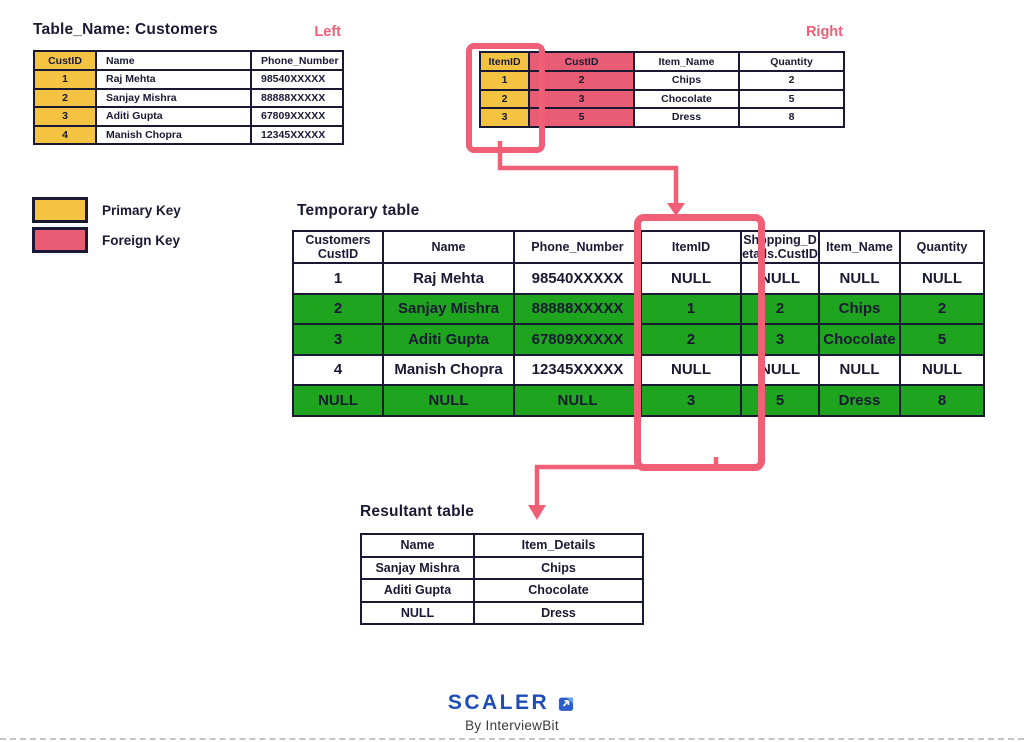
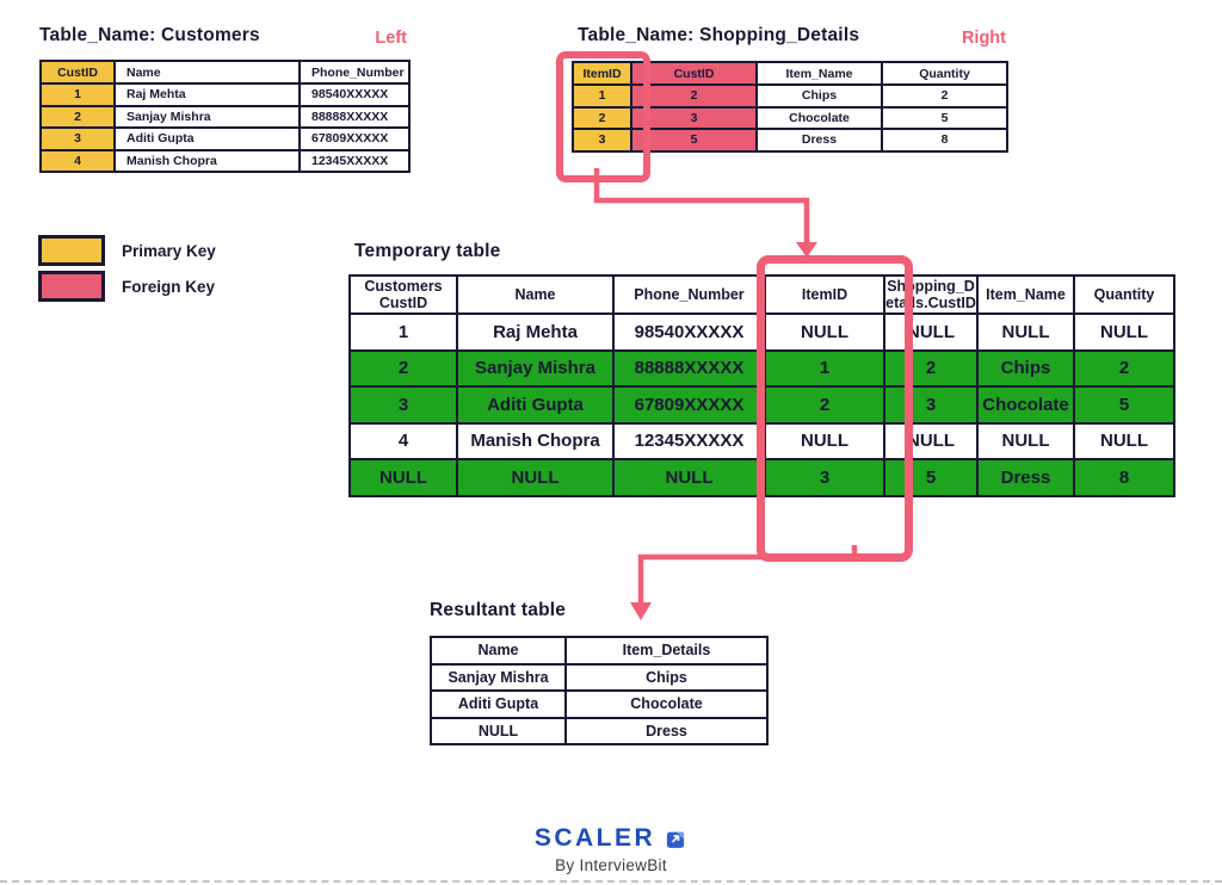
  Table_Name: Customers
  Left
  CustID	Name	Phone_Number
  1	Raj Mehta	98540XXXXX
  2	Sanjay Mishra	88888XXXXX
  3	Aditi Gupta	67809XXXXX
  4	Manish Chopra	12345XXXXX
+ Table_Name: Shopping_Details
  Right
  ItemID	CustID	Item_Name	Quantity
  1	2	Chips	2
  2	3	Chocolate	5
  3	5	Dress	8
  Primary Key
  Foreign Key
  Temporary table
  Customers CustID	Name	Phone_Number	ItemID	Shopping_D etails.CustID	Item_Name	Quantity
  1	Raj Mehta	98540XXXXX	NULL	NULL	NULL	NULL
  2	Sanjay Mishra	88888XXXXX	1	2	Chips	2
  3	Aditi Gupta	67809XXXXX	2	3	Chocolate	5
  4	Manish Chopra	12345XXXXX	NULL	NULL	NULL	NULL
  NULL	NULL	NULL	3	5	Dress	8
  Resultant table
  Name	Item_Details
  Sanjay Mishra	Chips
  Aditi Gupta	Chocolate
  NULL	Dress
  SCALER
  By InterviewBit
